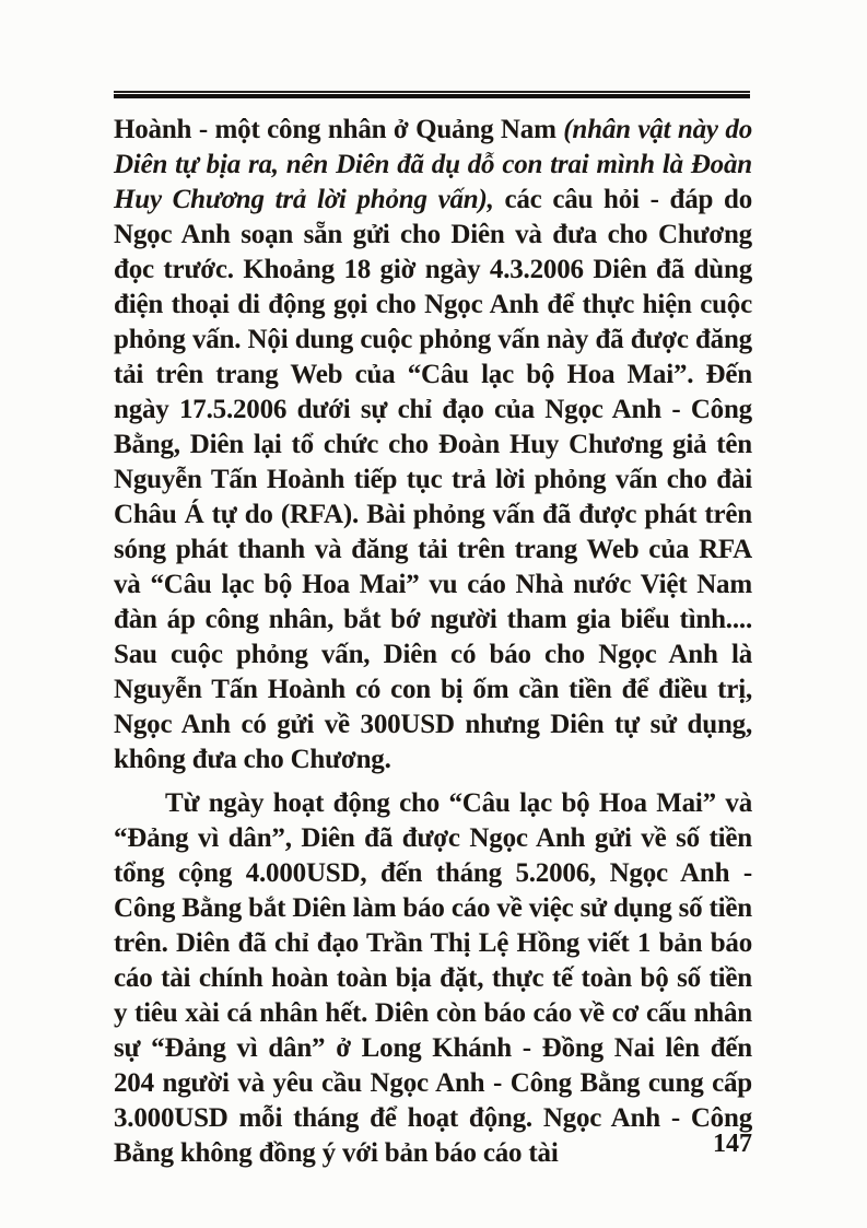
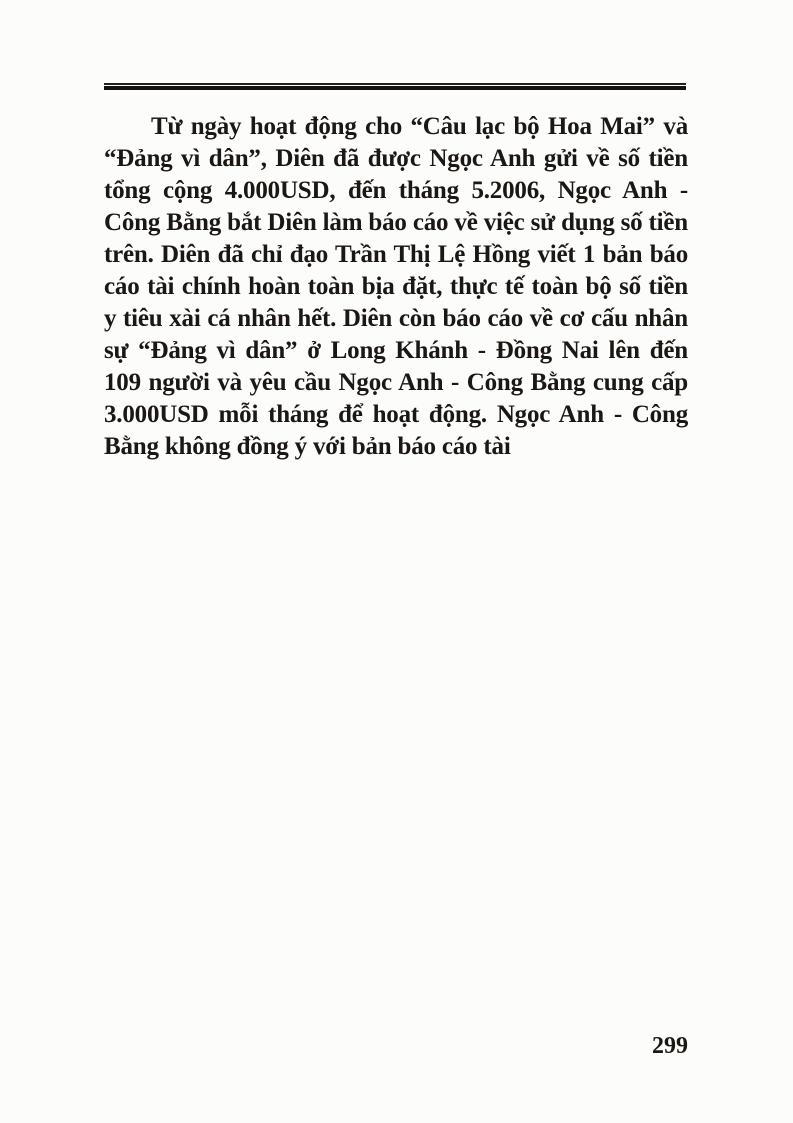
- Hoành - một công nhân ở Quảng Nam (nhân vật này do Diên tự bịa ra, nên Diên đã dụ dỗ con trai mình là Đoàn Huy Chương trả lời phỏng vấn), các câu hỏi - đáp do Ngọc Anh soạn sẵn gửi cho Diên và đưa cho Chương đọc trước. Khoảng 18 giờ ngày 4.3.2006 Diên đã dùng điện thoại di động gọi cho Ngọc Anh để thực hiện cuộc phỏng vấn. Nội dung cuộc phỏng vấn này đã được đăng tải trên trang Web của “Câu lạc bộ Hoa Mai”. Đến ngày 17.5.2006 dưới sự chỉ đạo của Ngọc Anh - Công Bằng, Diên lại tổ chức cho Đoàn Huy Chương giả tên Nguyễn Tấn Hoành tiếp tục trả lời phỏng vấn cho đài Châu Á tự do (RFA). Bài phỏng vấn đã được phát trên sóng phát thanh và đăng tải trên trang Web của RFA và “Câu lạc bộ Hoa Mai” vu cáo Nhà nước Việt Nam đàn áp công nhân, bắt bớ người tham gia biểu tình.... Sau cuộc phỏng vấn, Diên có báo cho Ngọc Anh là Nguyễn Tấn Hoành có con bị ốm cần tiền để điều trị, Ngọc Anh có gửi về 300USD nhưng Diên tự sử dụng, không đưa cho Chương.
- Từ ngày hoạt động cho “Câu lạc bộ Hoa Mai” và “Đảng vì dân”, Diên đã được Ngọc Anh gửi về số tiền tổng cộng 4.000USD, đến tháng 5.2006, Ngọc Anh - Công Bằng bắt Diên làm báo cáo về việc sử dụng số tiền trên. Diên đã chỉ đạo Trần Thị Lệ Hồng viết 1 bản báo cáo tài chính hoàn toàn bịa đặt, thực tế toàn bộ số tiền y tiêu xài cá nhân hết. Diên còn báo cáo về cơ cấu nhân sự “Đảng vì dân” ở Long Khánh - Đồng Nai lên đến 204 người và yêu cầu Ngọc Anh - Công Bằng cung cấp 3.000USD mỗi tháng để hoạt động. Ngọc Anh - Công Bằng không đồng ý với bản báo cáo tài
+ Từ ngày hoạt động cho “Câu lạc bộ Hoa Mai” và “Đảng vì dân”, Diên đã được Ngọc Anh gửi về số tiền tổng cộng 4.000USD, đến tháng 5.2006, Ngọc Anh - Công Bằng bắt Diên làm báo cáo về việc sử dụng số tiền trên. Diên đã chỉ đạo Trần Thị Lệ Hồng viết 1 bản báo cáo tài chính hoàn toàn bịa đặt, thực tế toàn bộ số tiền y tiêu xài cá nhân hết. Diên còn báo cáo về cơ cấu nhân sự “Đảng vì dân” ở Long Khánh - Đồng Nai lên đến 109 người và yêu cầu Ngọc Anh - Công Bằng cung cấp 3.000USD mỗi tháng để hoạt động. Ngọc Anh - Công Bằng không đồng ý với bản báo cáo tài
- 147
+ 299
